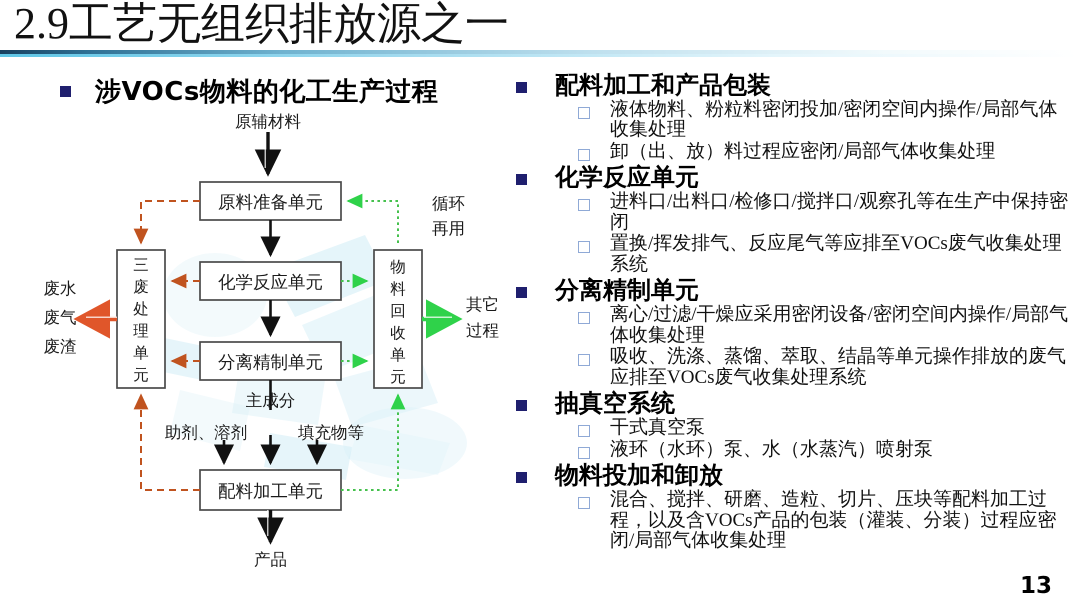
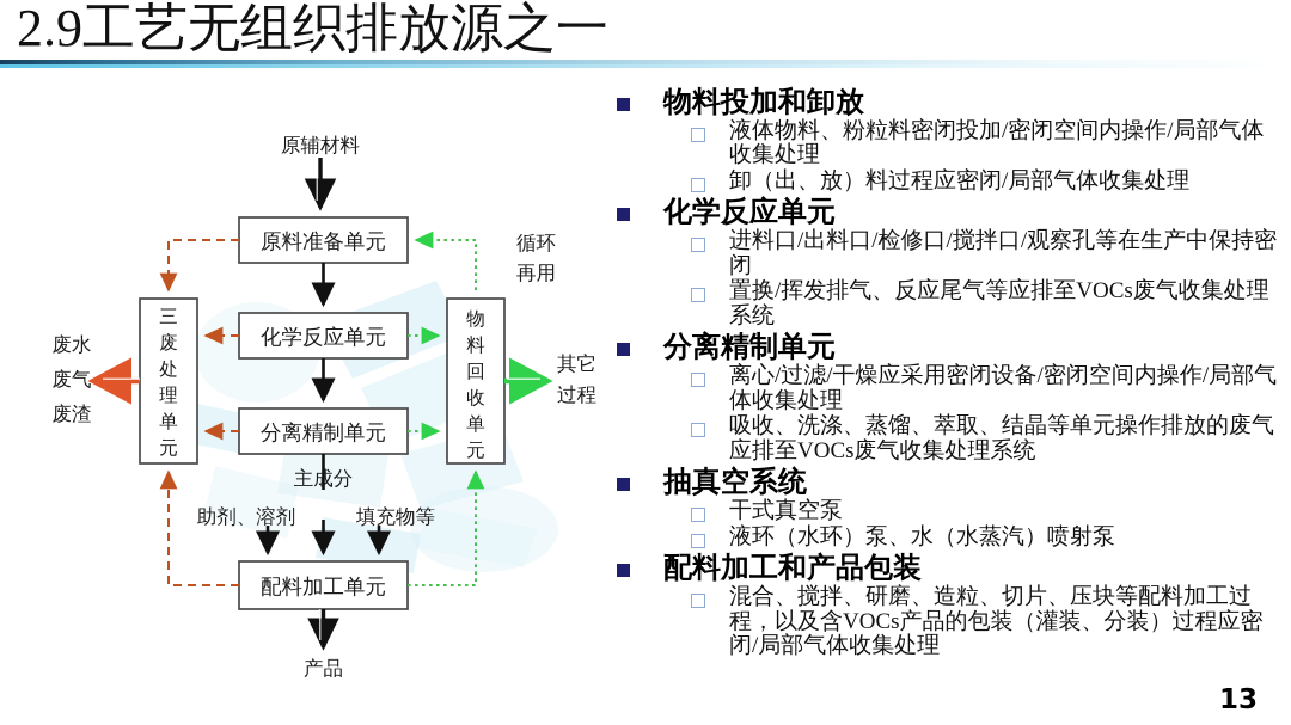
  2.9工艺无组织排放源之一
- 涉VOCs物料的化工生产过程
  原料准备单元
  化学反应单元
  分离精制单元
  配料加工单元
  三
  废
  处
  理
  单
  元
  物
  料
  回
  收
  单
  元
  原辅材料
  废水
  废气
  废渣
  循环
  再用
  其它
  过程
  主成分
  助剂、溶剂
  填充物等
  产品
- 配料加工和产品包装
+ 物料投加和卸放
  液体物料、粉粒料密闭投加/密闭空间内操作/局部气体收集处理
  卸（出、放）料过程应密闭/局部气体收集处理
  化学反应单元
  进料口/出料口/检修口/搅拌口/观察孔等在生产中保持密闭
  置换/挥发排气、反应尾气等应排至VOCs废气收集处理系统
  分离精制单元
  离心/过滤/干燥应采用密闭设备/密闭空间内操作/局部气体收集处理
  吸收、洗涤、蒸馏、萃取、结晶等单元操作排放的废气应排至VOCs废气收集处理系统
  抽真空系统
  干式真空泵
  液环（水环）泵、水（水蒸汽）喷射泵
- 物料投加和卸放
+ 配料加工和产品包装
  混合、搅拌、研磨、造粒、切片、压块等配料加工过程，以及含VOCs产品的包装（灌装、分装）过程应密闭/局部气体收集处理
  13
